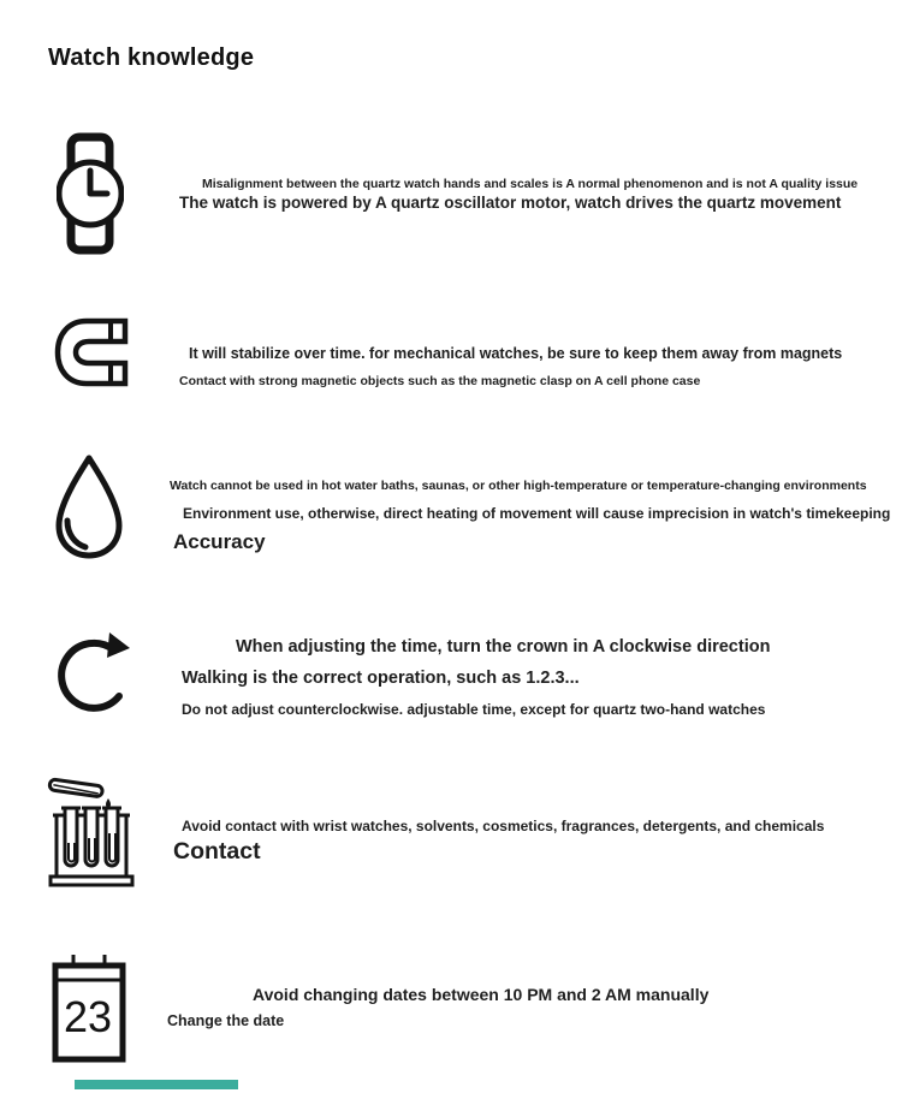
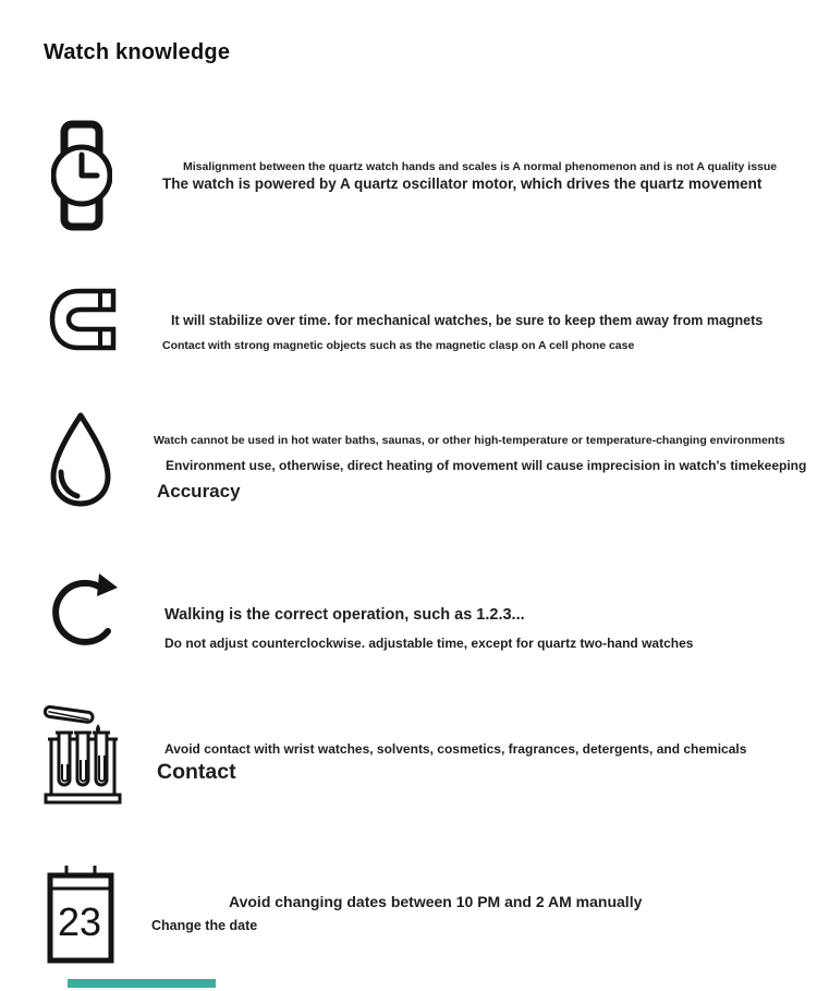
  Watch knowledge
  Misalignment between the quartz watch hands and scales is A normal phenomenon and is not A quality issue
- The watch is powered by A quartz oscillator motor, watch drives the quartz movement
+ The watch is powered by A quartz oscillator motor, which drives the quartz movement
  It will stabilize over time. for mechanical watches, be sure to keep them away from magnets
  Contact with strong magnetic objects such as the magnetic clasp on A cell phone case
  Watch cannot be used in hot water baths, saunas, or other high-temperature or temperature-changing environments
  Environment use, otherwise, direct heating of movement will cause imprecision in watch's timekeeping
  Accuracy
- When adjusting the time, turn the crown in A clockwise direction
  Walking is the correct operation, such as 1.2.3...
  Do not adjust counterclockwise. adjustable time, except for quartz two-hand watches
  Avoid contact with wrist watches, solvents, cosmetics, fragrances, detergents, and chemicals
  Contact
  23
  Avoid changing dates between 10 PM and 2 AM manually
  Change the date
